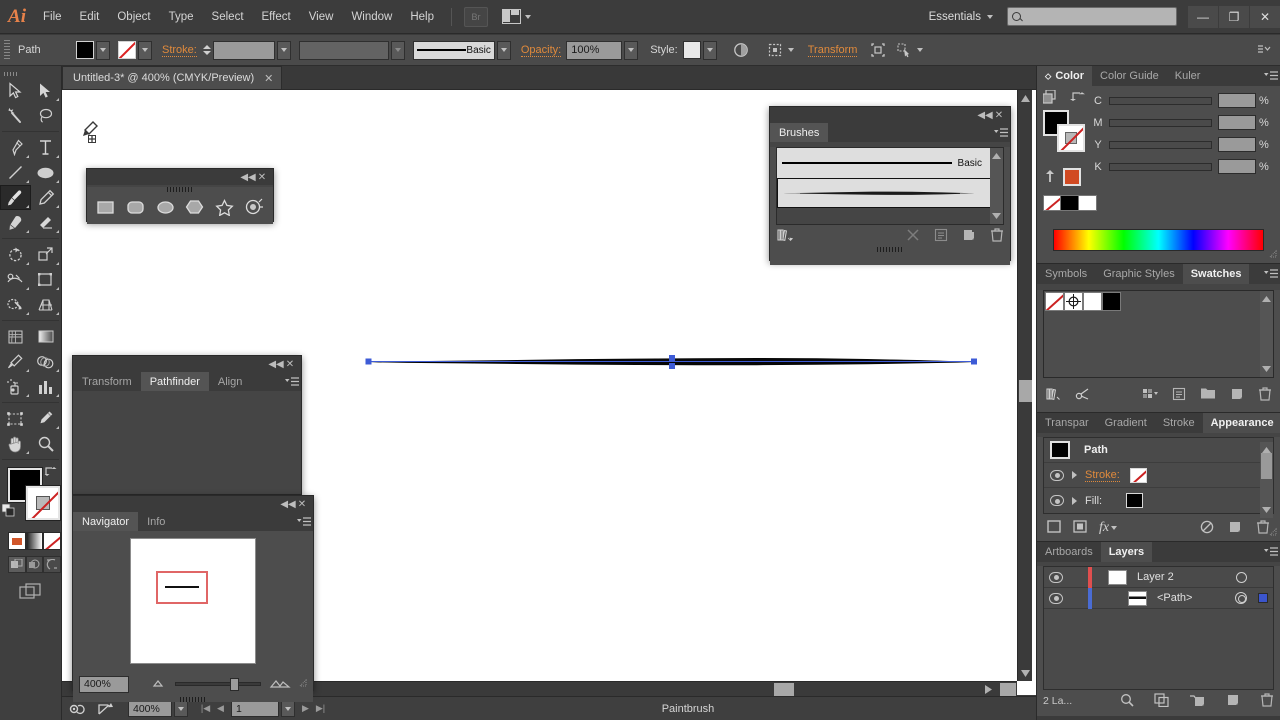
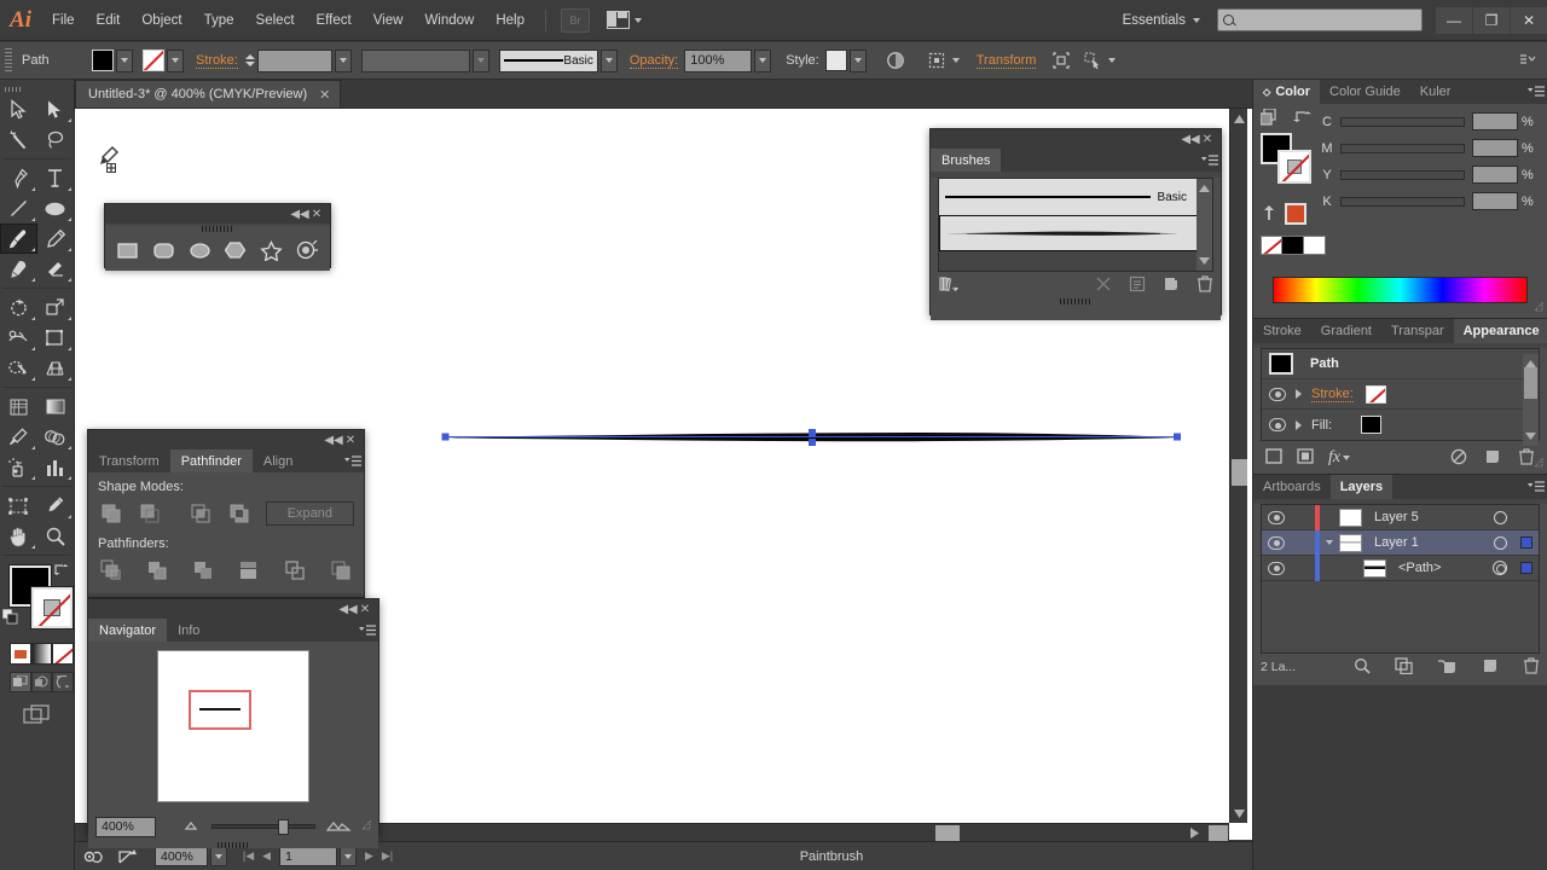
  Ai
  File
  Edit
  Object
  Type
  Select
  Effect
  View
  Window
  Help
  Br
  Essentials
  —
  ❐
  ✕
  Path
  Stroke:
  Basic
  Opacity:
  100%
  Style:
  Transform
  Untitled-3* @ 400% (CMYK/Preview)
  ✕
  400%
  |◀
  ◀
  1
  ▶
  ▶|
  Paintbrush
  ◀◀
  ✕
  ◀◀
  ✕
  Brushes
  Basic
  ◀◀
  ✕
  Transform
  Pathfinder
  Align
+ Shape Modes:
+ Expand
+ Pathfinders:
  ◀◀
  ✕
  Navigator
  Info
  400%
  ⬦
  Color
  Color Guide
  Kuler
  C
  %
  M
  %
  Y
  %
  K
  %
- Symbols
- Graphic Styles
- Swatches
- Transpar
+ Stroke
  Gradient
- Stroke
+ Transpar
  Appearance
  Path
  Stroke:
  Fill:
  fx
  Artboards
  Layers
- Layer 2
+ Layer 5
+ Layer 1
  <Path>
  2 La...
